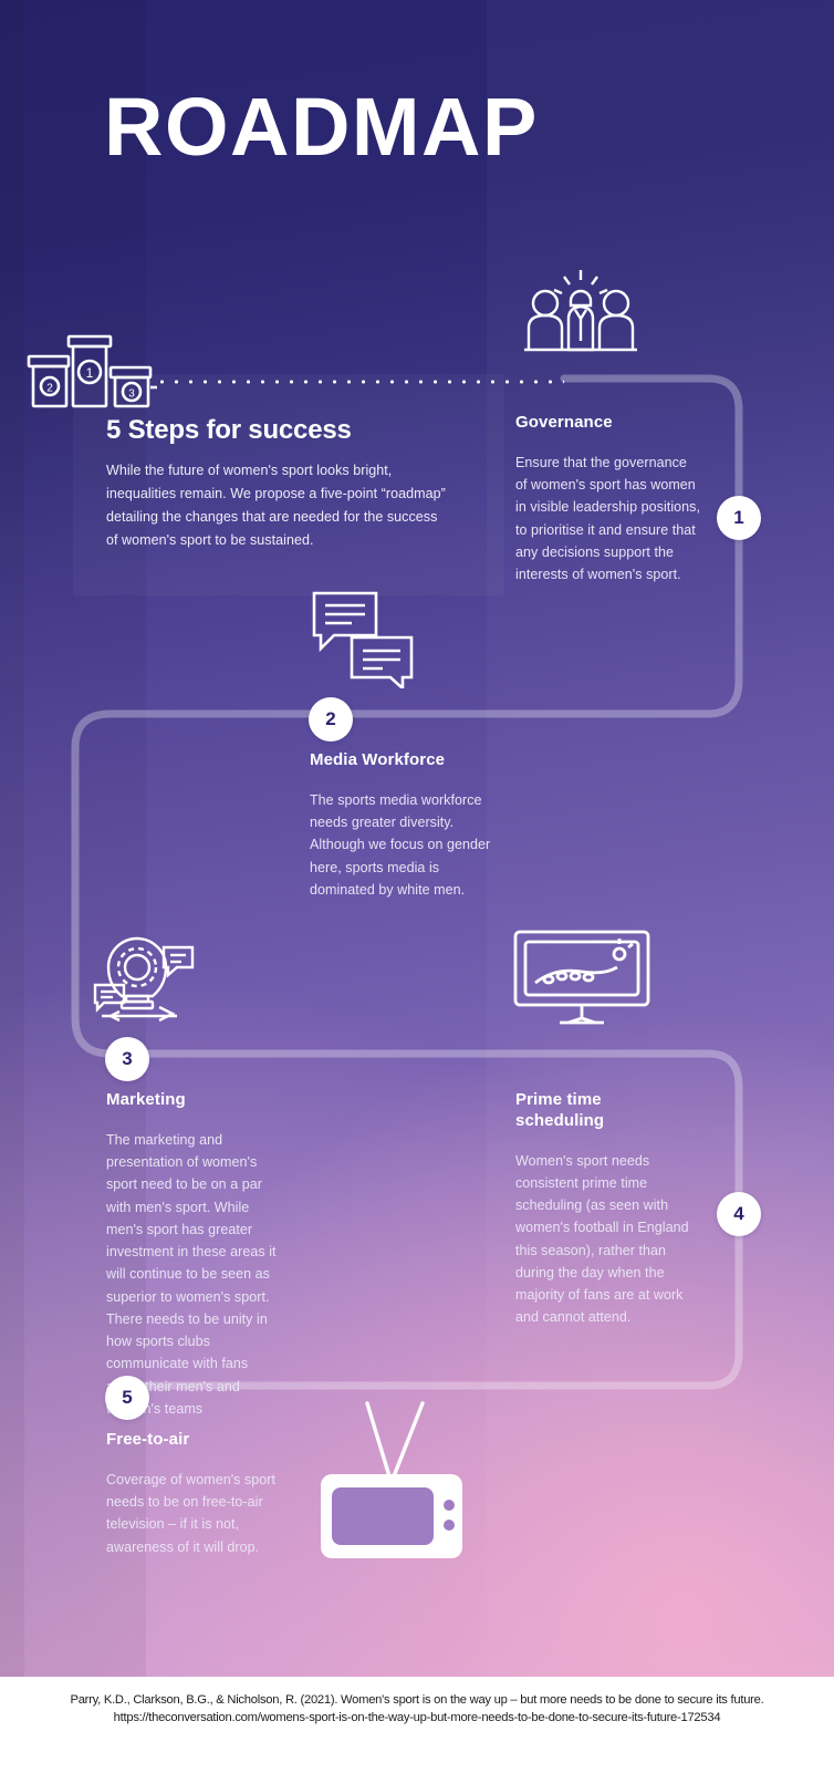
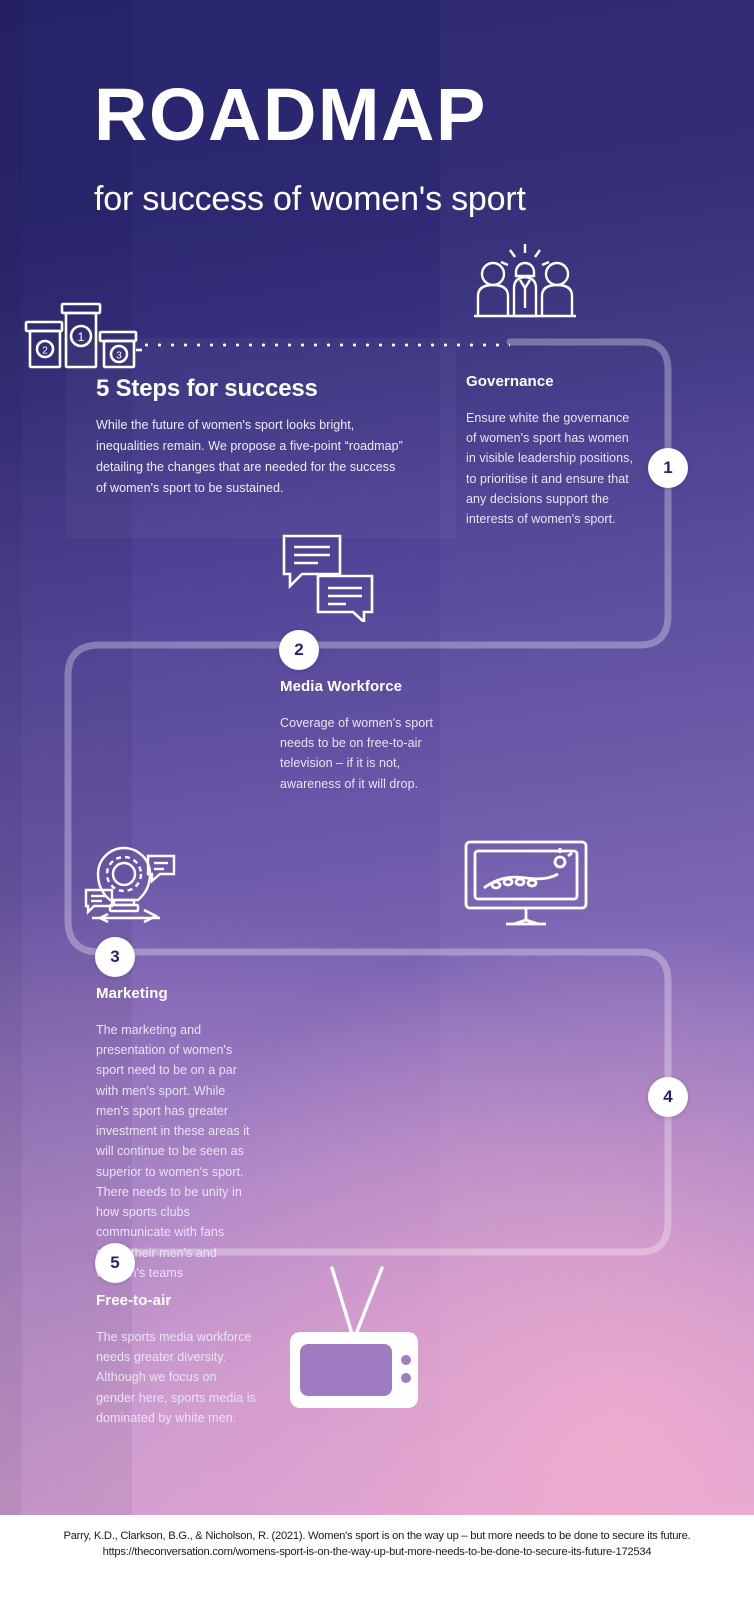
  ROADMAP
+ for success of women's sport
  1
  2
  3
  5 Steps for success
  While the future of women's sport looks bright, inequalities remain. We propose a five-point “roadmap” detailing the changes that are needed for the success of women's sport to be sustained.
  1
  Governance
- Ensure that the governance of women's sport has women in visible leadership positions, to prioritise it and ensure that any decisions support the interests of women's sport.
+ Ensure white the governance of women's sport has women in visible leadership positions, to prioritise it and ensure that any decisions support the interests of women's sport.
  2
  Media Workforce
- The sports media workforce needs greater diversity. Although we focus on gender here, sports media is dominated by white men.
+ Coverage of women's sport needs to be on free-to-air television – if it is not, awareness of it will drop.
  3
  Marketing
  The marketing and presentation of women's sport need to be on a par with men's sport. While men's sport has greater investment in these areas it will continue to be seen as superior to women's sport. There needs to be unity in how sports clubs communicate with fans their men's and n's teams
  4
- Prime time scheduling
- Women's sport needs consistent prime time scheduling (as seen with women's football in England this season), rather than during the day when the majority of fans are at work and cannot attend.
  5
  Free-to-air
- Coverage of women's sport needs to be on free-to-air television – if it is not, awareness of it will drop.
+ The sports media workforce needs greater diversity. Although we focus on gender here, sports media is dominated by white men.
  Parry, K.D., Clarkson, B.G., & Nicholson, R. (2021). Women's sport is on the way up – but more needs to be done to secure its future. https://theconversation.com/womens-sport-is-on-the-way-up-but-more-needs-to-be-done-to-secure-its-future-172534
